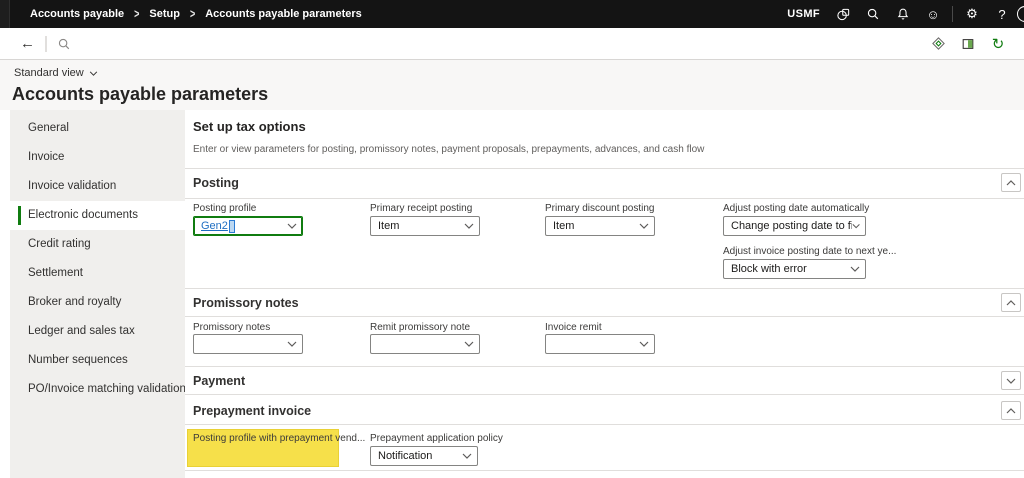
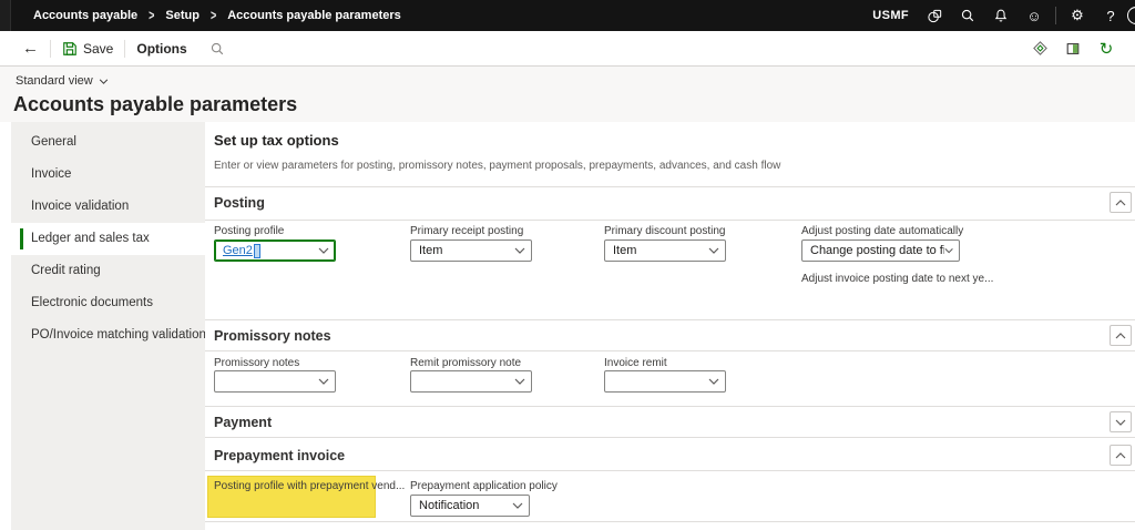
  Accounts payable
  >
  Setup
  >
  Accounts payable parameters
  USMF
  ☺
  ⚙
  ?
  ←
+ Save
+ Options
  ↻
  Standard view
  Accounts payable parameters
  General
  Invoice
  Invoice validation
- Electronic documents
+ Ledger and sales tax
  Credit rating
- Settlement
- Broker and royalty
- Ledger and sales tax
+ Electronic documents
- Number sequences
  PO/Invoice matching validation
  Set up tax options
  Enter or view parameters for posting, promissory notes, payment proposals, prepayments, advances, and cash flow
  Posting
  Posting profile
  Gen2
  Primary receipt posting
  Item
  Primary discount posting
  Item
  Adjust posting date automatically
  Change posting date to f
  Adjust invoice posting date to next ye...
- Block with error
  Promissory notes
  Promissory notes
  Remit promissory note
  Invoice remit
  Payment
  Prepayment invoice
  Posting profile with prepayment vend...
  Prepayment application policy
  Notification
